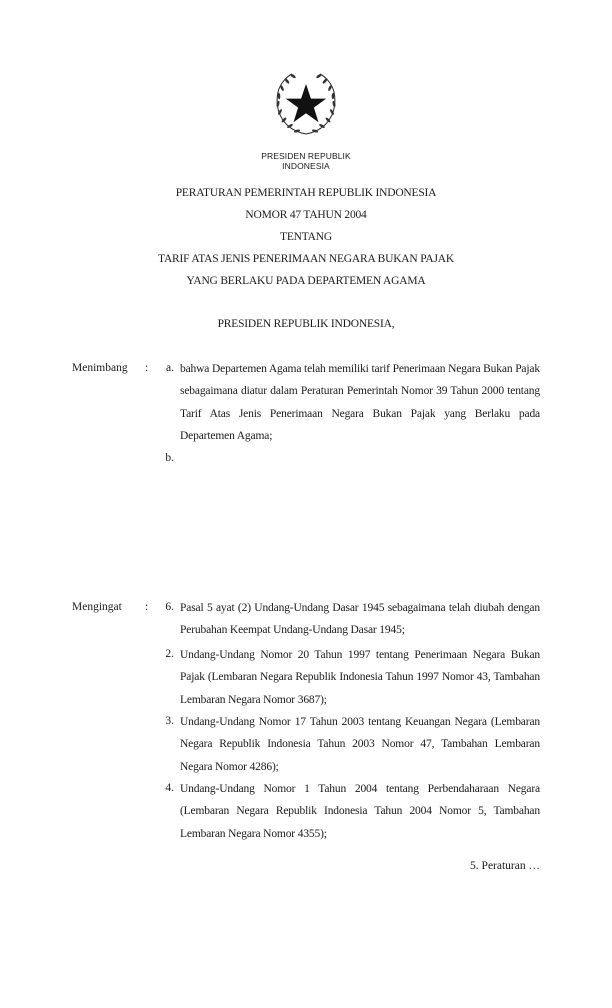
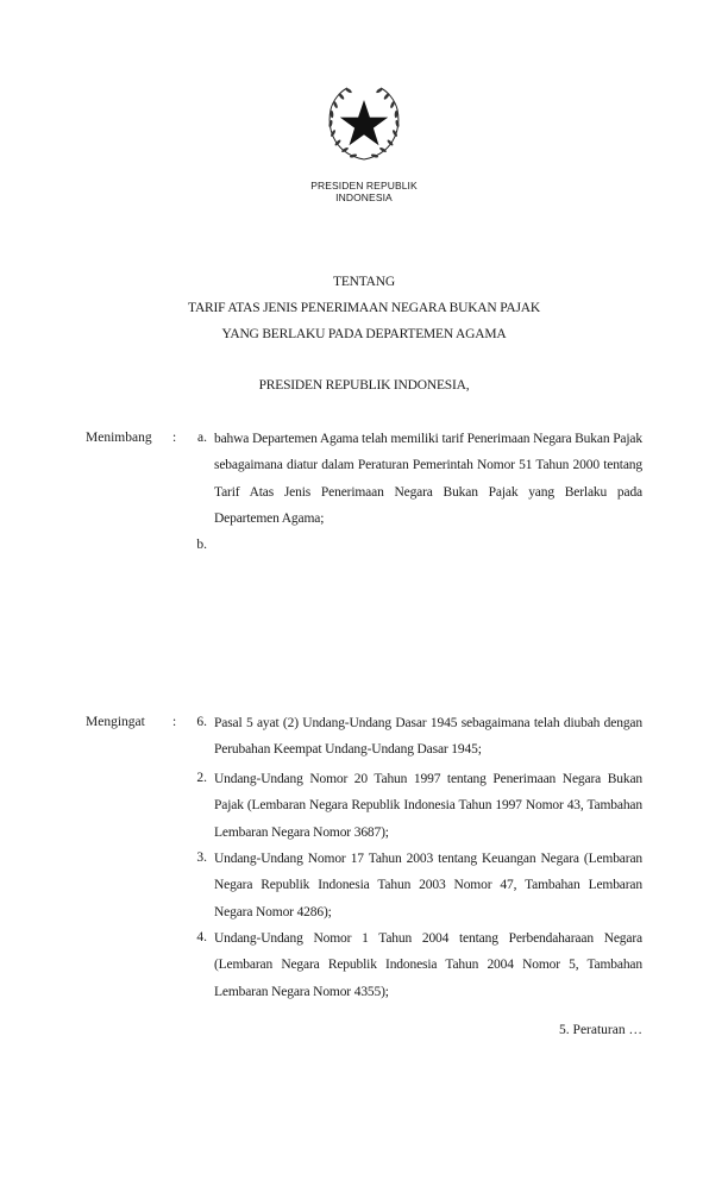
  PRESIDEN REPUBLIK
  INDONESIA
- PERATURAN PEMERINTAH REPUBLIK INDONESIA
- NOMOR 47 TAHUN 2004
  TENTANG
  TARIF ATAS JENIS PENERIMAAN NEGARA BUKAN PAJAK
  YANG BERLAKU PADA DEPARTEMEN AGAMA
  PRESIDEN REPUBLIK INDONESIA,
  Menimbang
  :
  a.
- bahwa Departemen Agama telah memiliki tarif Penerimaan Negara Bukan Pajak sebagaimana diatur dalam Peraturan Pemerintah Nomor 39 Tahun 2000 tentang Tarif Atas Jenis Penerimaan Negara Bukan Pajak yang Berlaku pada Departemen Agama;
+ bahwa Departemen Agama telah memiliki tarif Penerimaan Negara Bukan Pajak sebagaimana diatur dalam Peraturan Pemerintah Nomor 51 Tahun 2000 tentang Tarif Atas Jenis Penerimaan Negara Bukan Pajak yang Berlaku pada Departemen Agama;
  b.
  Mengingat
  :
  6.
  Pasal 5 ayat (2) Undang-Undang Dasar 1945 sebagaimana telah diubah dengan Perubahan Keempat Undang-Undang Dasar 1945;
  2.
  Undang-Undang Nomor 20 Tahun 1997 tentang Penerimaan Negara Bukan Pajak (Lembaran Negara Republik Indonesia Tahun 1997 Nomor 43, Tambahan Lembaran Negara Nomor 3687);
  3.
  Undang-Undang Nomor 17 Tahun 2003 tentang Keuangan Negara (Lembaran Negara Republik Indonesia Tahun 2003 Nomor 47, Tambahan Lembaran Negara Nomor 4286);
  4.
  Undang-Undang Nomor 1 Tahun 2004 tentang Perbendaharaan Negara (Lembaran Negara Republik Indonesia Tahun 2004 Nomor 5, Tambahan Lembaran Negara Nomor 4355);
  5. Peraturan …
